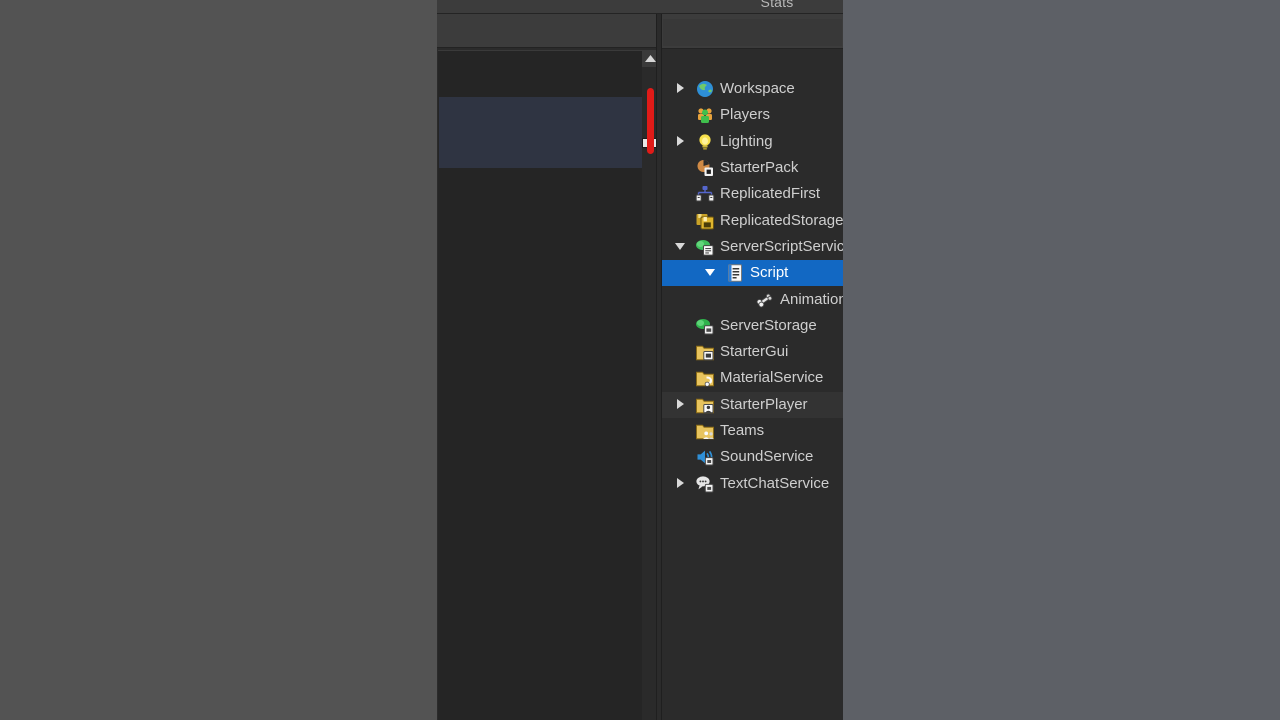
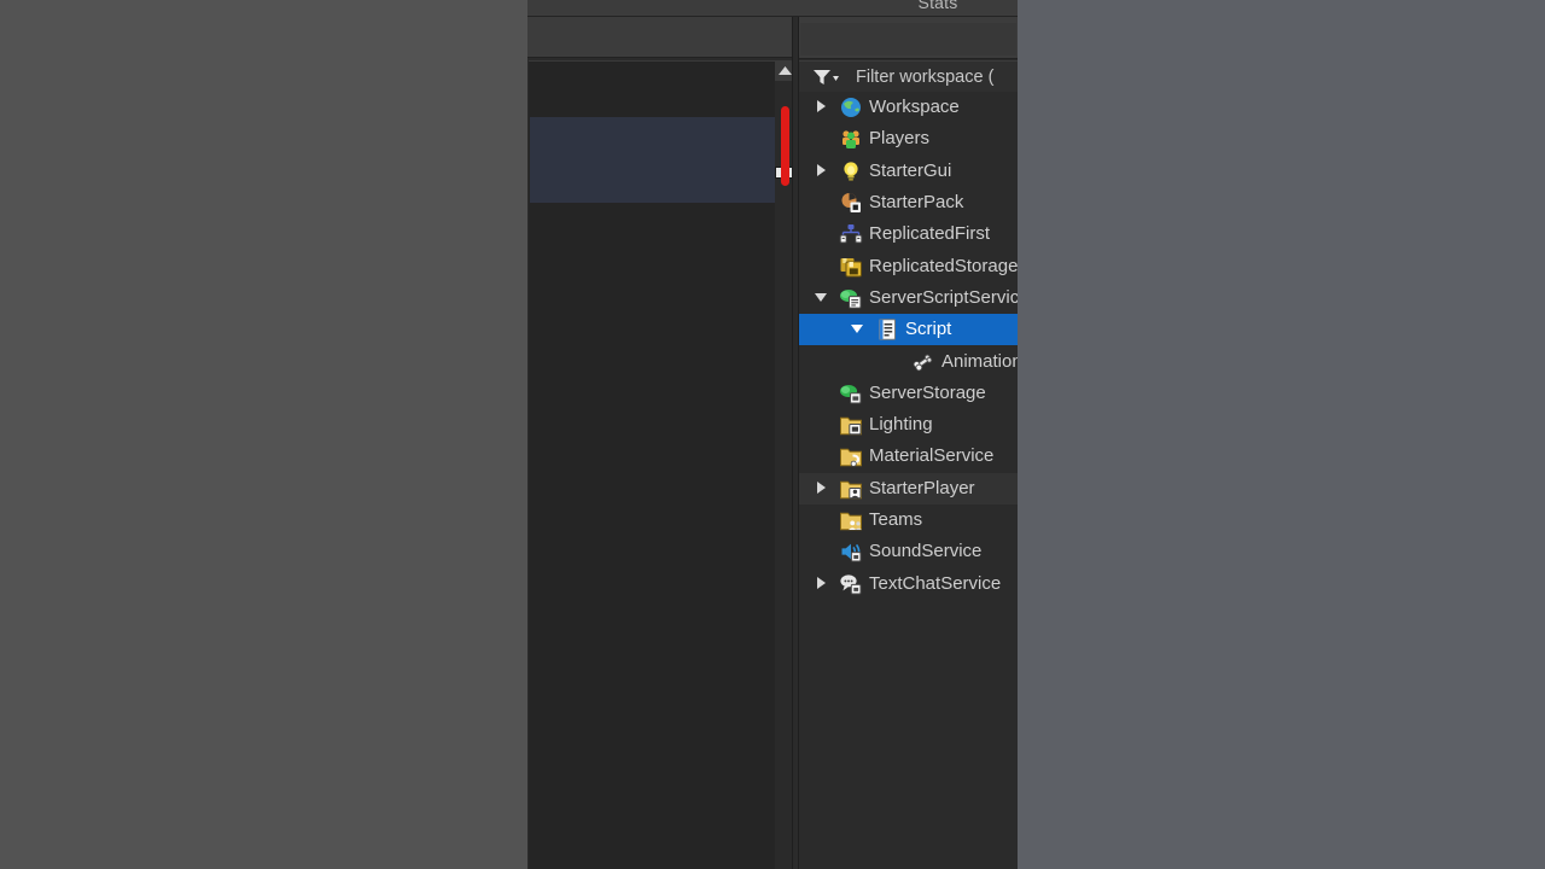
  Stats
+ Filter workspace (
  Workspace
  Players
- Lighting
+ StarterGui
  StarterPack
  ReplicatedFirst
  ReplicatedStorage
  ServerScriptServic
  Script
  Animation
  ServerStorage
- StarterGui
+ Lighting
  MaterialService
  StarterPlayer
  Teams
  SoundService
  TextChatService
